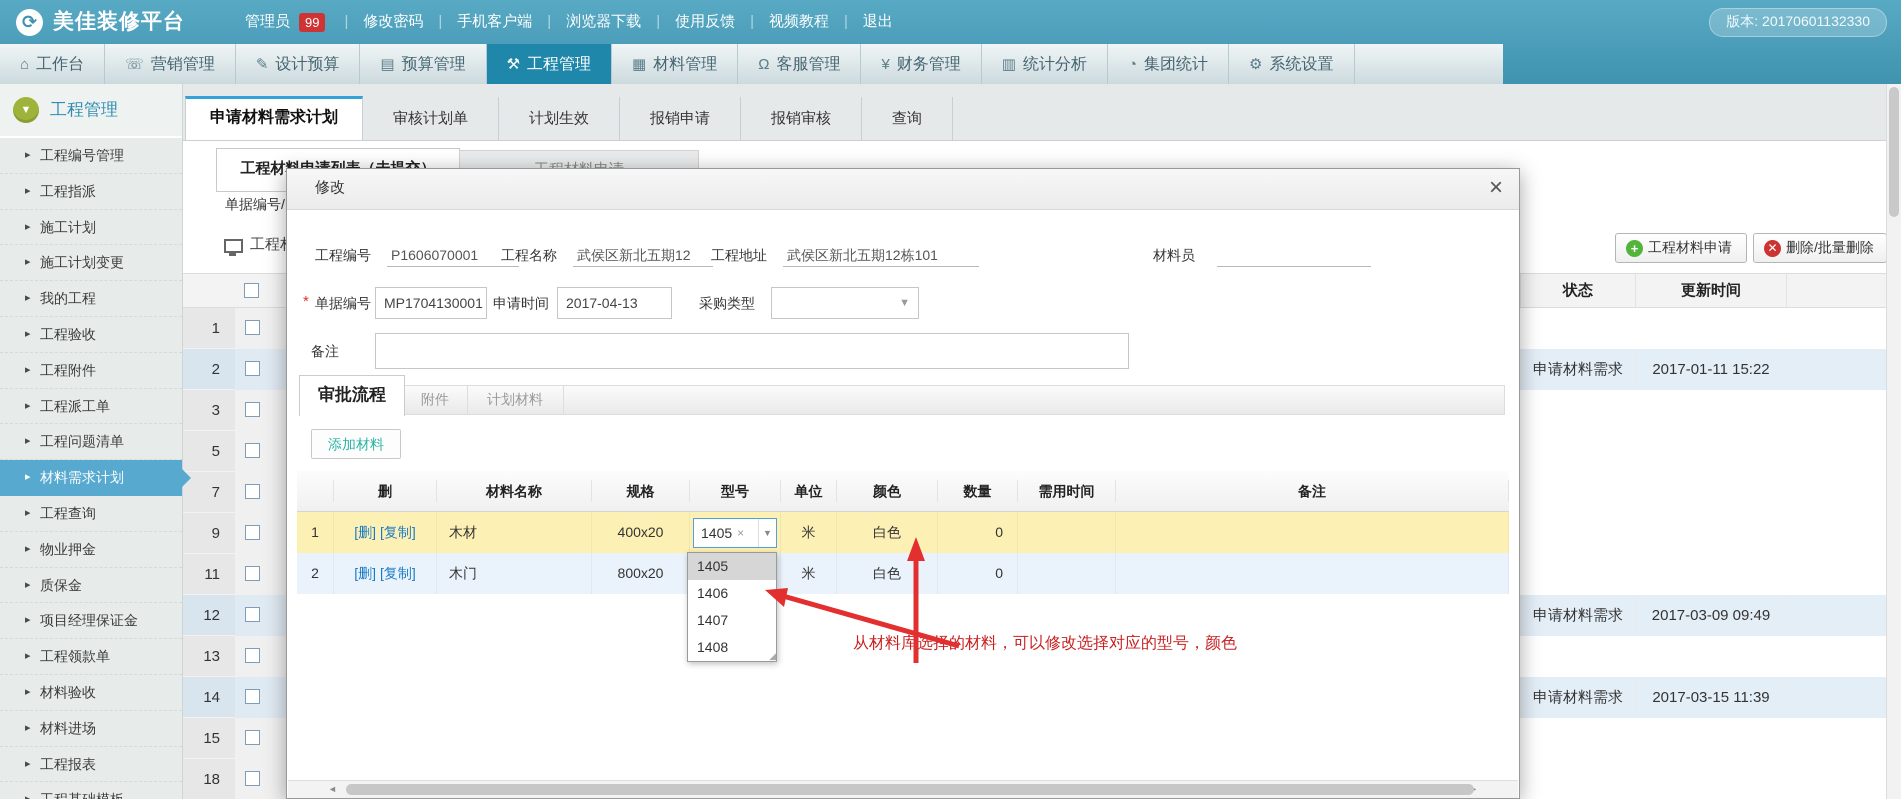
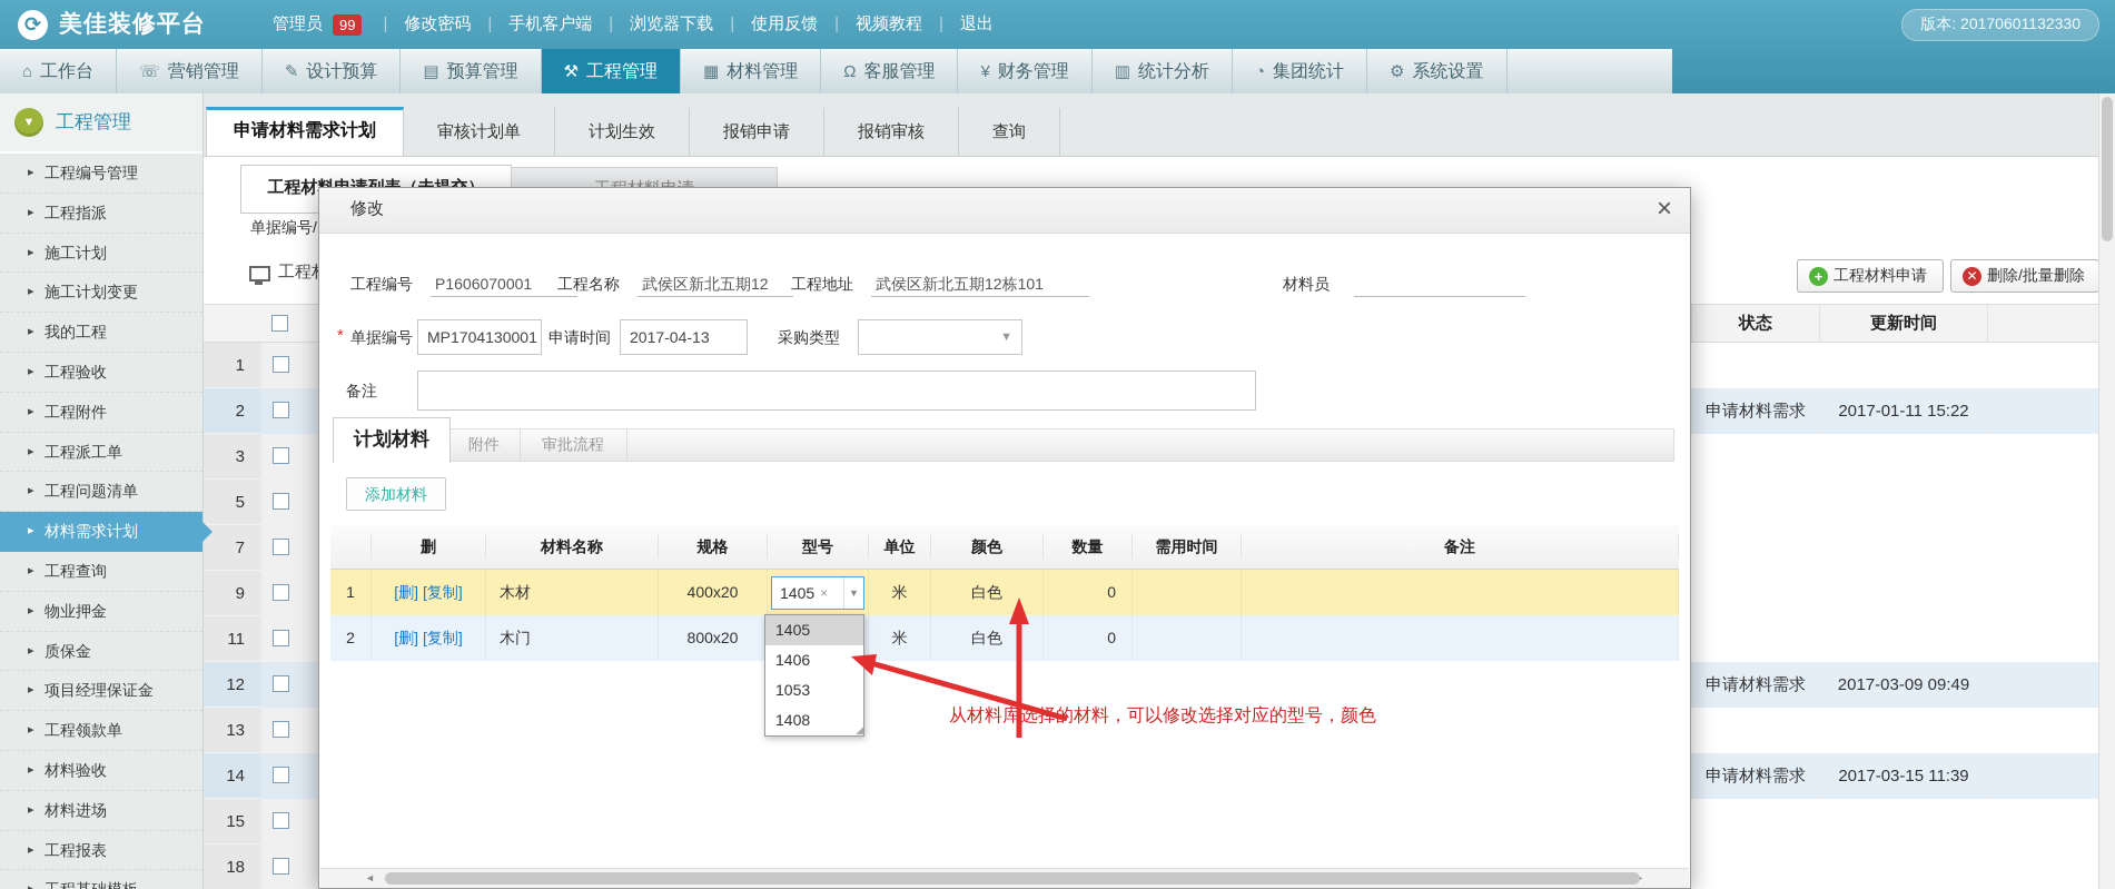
  ⟳
  美佳装修平台
  管理员
  99
  修改密码
  手机客户端
  浏览器下载
  使用反馈
  视频教程
  退出
  版本: 20170601132330
  ⌂
  工作台
  ☏
  营销管理
  ✎
  设计预算
  ▤
  预算管理
  ⚒
  工程管理
  ▦
  材料管理
  Ω
  客服管理
  ¥
  财务管理
  ▥
  统计分析
  ◔
  集团统计
  ⚙
  系统设置
  ▼
  工程管理
  工程编号管理
  工程指派
  施工计划
  施工计划变更
  我的工程
  工程验收
  工程附件
  工程派工单
  工程问题清单
  材料需求计划
  工程查询
  物业押金
  质保金
  项目经理保证金
  工程领款单
  材料验收
  材料进场
  工程报表
  申请材料需求计划
  审核计划单
  计划生效
  报销申请
  报销审核
  查询
  单据编号/
  +
  工程材料申请
  ✕
  删除/批量删除
  状态
  更新时间
  1
  2
  申请材料需求
  2017-01-11 15:22
  3
  5
  7
  9
  11
  12
  申请材料需求
  2017-03-09 09:49
  13
  14
  申请材料需求
  2017-03-15 11:39
  15
  18
  修改
  ×
  工程编号
  P1606070001
  工程名称
  武侯区新北五期12
  工程地址
  武侯区新北五期12栋101
  材料员
  *
  单据编号
  MP1704130001
  申请时间
  2017-04-13
  采购类型
  ▼
  备注
- 审批流程
+ 计划材料
  附件
- 计划材料
+ 审批流程
  添加材料
  删
  材料名称
  规格
  型号
  单位
  颜色
  数量
  需用时间
  备注
  1
  [删] [复制]
  木材
  400x20
  1405
  ×
  ▼
  米
  白色
  0
  2
  [删] [复制]
  木门
  800x20
  米
  白色
  0
  1405
  1406
- 1407
+ 1053
  1408
  ◢
  从材料库选择材料，可以修改选择对应的型号，颜色
  ◄
